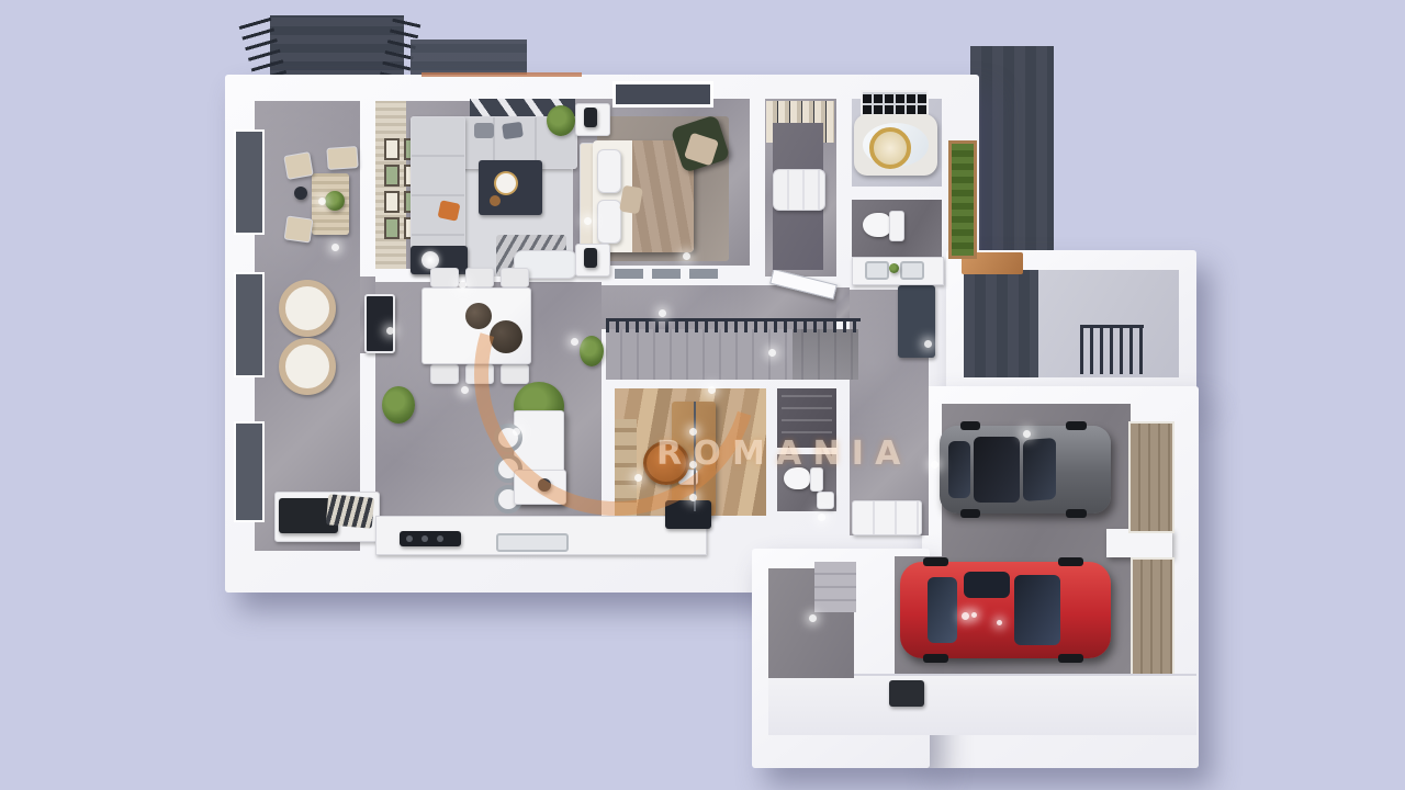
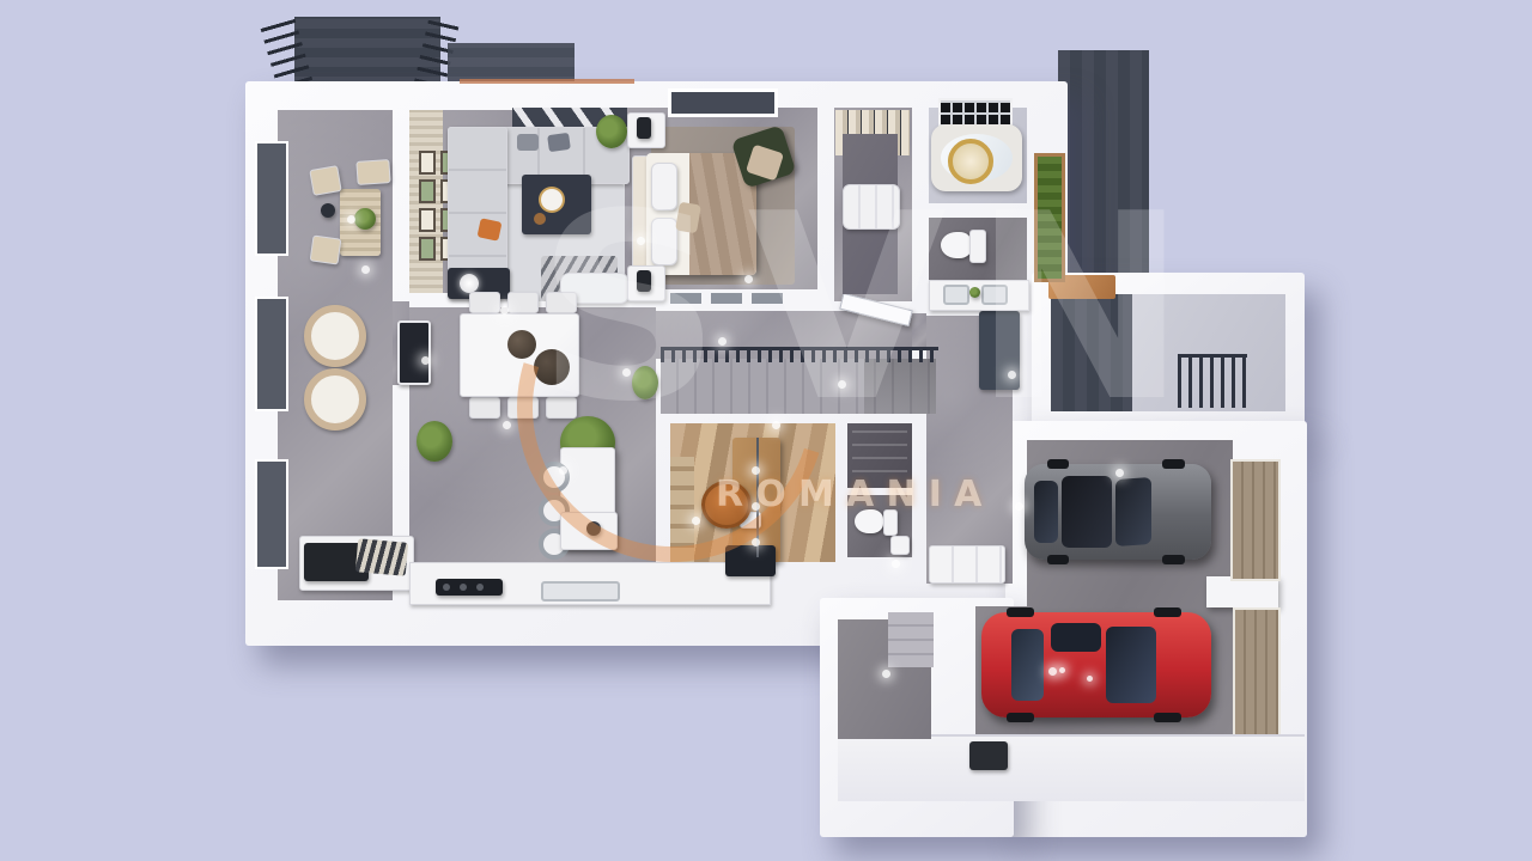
+ SVN
  ROMANIA
